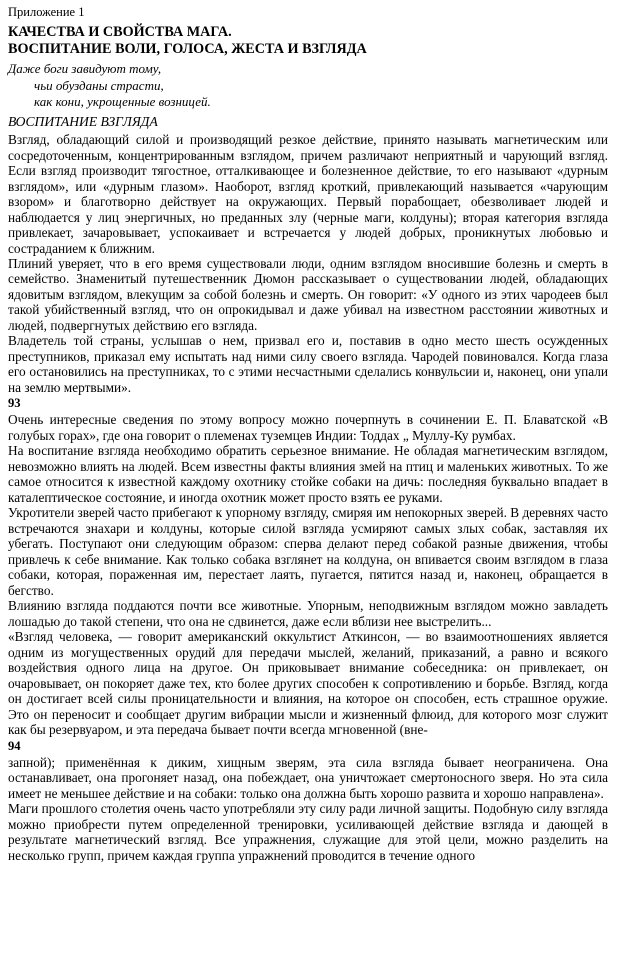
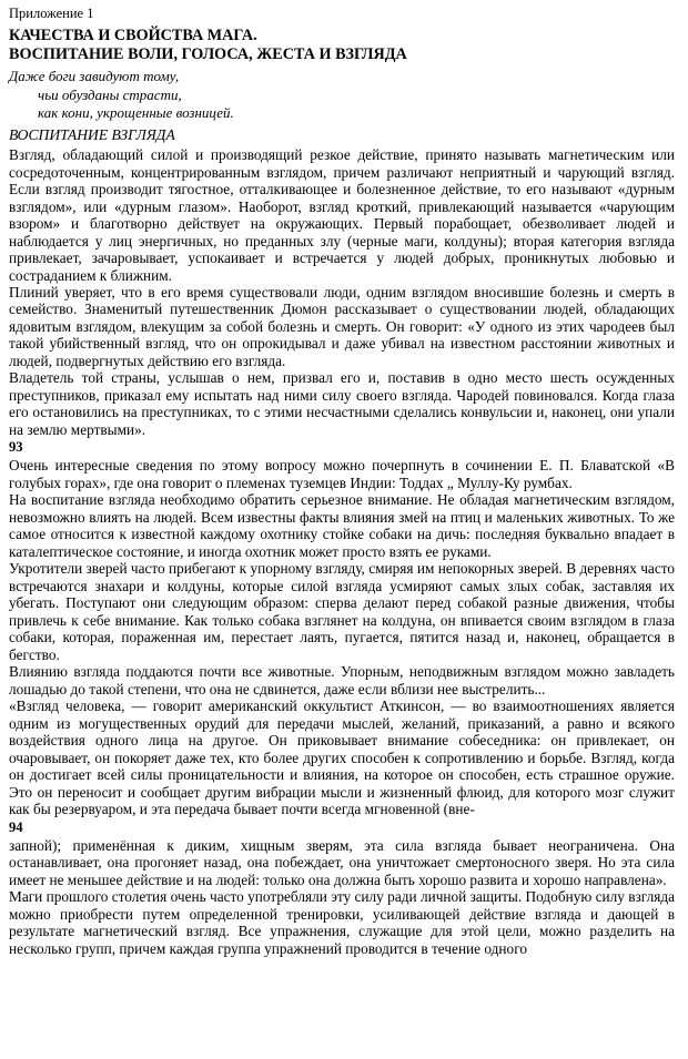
  Приложение 1
  КАЧЕСТВА И СВОЙСТВА МАГА.
  ВОСПИТАНИЕ ВОЛИ, ГОЛОСА, ЖЕСТА И ВЗГЛЯДА
  Даже боги завидуют тому,
  чьи обузданы страсти,
  как кони, укрощенные возницей.
  ВОСПИТАНИЕ ВЗГЛЯДА
  Взгляд, обладающий силой и производящий резкое действие, принято называть магнетическим или сосредоточенным, концентрированным взглядом, причем различают неприятный и чарующий взгляд. Если взгляд производит тягостное, отталкивающее и болезненное действие, то его называют «дурным взглядом», или «дурным глазом». Наоборот, взгляд кроткий, привлекающий называется «чарующим взором» и благотворно действует на окружающих. Первый порабощает, обезволивает людей и наблюдается у лиц энергичных, но преданных злу (черные маги, колдуны); вторая категория взгляда привлекает, зачаровывает, успокаивает и встречается у людей добрых, проникнутых любовью и состраданием к ближним.
  Плиний уверяет, что в его время существовали люди, одним взглядом вносившие болезнь и смерть в семейство. Знаменитый путешественник Дюмон рассказывает о существовании людей, обладающих ядовитым взглядом, влекущим за собой болезнь и смерть. Он говорит: «У одного из этих чародеев был такой убийственный взгляд, что он опрокидывал и даже убивал на известном расстоянии животных и людей, подвергнутых действию его взгляда.
  Владетель той страны, услышав о нем, призвал его и, поставив в одно место шесть осужденных преступников, приказал ему испытать над ними силу своего взгляда. Чародей повиновался. Когда глаза его остановились на преступниках, то с этими несчастными сделались конвульсии и, наконец, они упали на землю мертвыми».
  93
  Очень интересные сведения по этому вопросу можно почерпнуть в сочинении Е. П. Блаватской «В голубых горах», где она говорит о племенах туземцев Индии: Тоддах „ Муллу-Ку румбах.
  На воспитание взгляда необходимо обратить серьезное внимание. Не обладая магнетическим взглядом, невозможно влиять на людей. Всем известны факты влияния змей на птиц и маленьких животных. То же самое относится к известной каждому охотнику стойке собаки на дичь: последняя буквально впадает в каталептическое состояние, и иногда охотник может просто взять ее руками.
  Укротители зверей часто прибегают к упорному взгляду, смиряя им непокорных зверей. В деревнях часто встречаются знахари и колдуны, которые силой взгляда усмиряют самых злых собак, заставляя их убегать. Поступают они следующим образом: сперва делают перед собакой разные движения, чтобы привлечь к себе внимание. Как только собака взглянет на колдуна, он впивается своим взглядом в глаза собаки, которая, пораженная им, перестает лаять, пугается, пятится назад и, наконец, обращается в бегство.
  Влиянию взгляда поддаются почти все животные. Упорным, неподвижным взглядом можно завладеть лошадью до такой степени, что она не сдвинется, даже если вблизи нее выстрелить...
  «Взгляд человека, — говорит американский оккультист Аткинсон, — во взаимоотношениях является одним из могущественных орудий для передачи мыслей, желаний, приказаний, а равно и всякого воздействия одного лица на другое. Он приковывает внимание собеседника: он привлекает, он очаровывает, он покоряет даже тех, кто более других способен к сопротивлению и борьбе. Взгляд, когда он достигает всей силы проницательности и влияния, на которое он способен, есть страшное оружие. Это он переносит и сообщает другим вибрации мысли и жизненный флюид, для которого мозг служит как бы резервуаром, и эта передача бывает почти всегда мгновенной (вне-
  94
- запной); применённая к диким, хищным зверям, эта сила взгляда бывает неограничена. Она останавливает, она прогоняет назад, она побеждает, она уничтожает смертоносного зверя. Но эта сила имеет не меньшее действие и на собаки: только она должна быть хорошо развита и хорошо направлена».
+ запной); применённая к диким, хищным зверям, эта сила взгляда бывает неограничена. Она останавливает, она прогоняет назад, она побеждает, она уничтожает смертоносного зверя. Но эта сила имеет не меньшее действие и на людей: только она должна быть хорошо развита и хорошо направлена».
  Маги прошлого столетия очень часто употребляли эту силу ради личной защиты. Подобную силу взгляда можно приобрести путем определенной тренировки, усиливающей действие взгляда и дающей в результате магнетический взгляд. Все упражнения, служащие для этой цели, можно разделить на несколько групп, причем каждая группа упражнений проводится в течение одного
